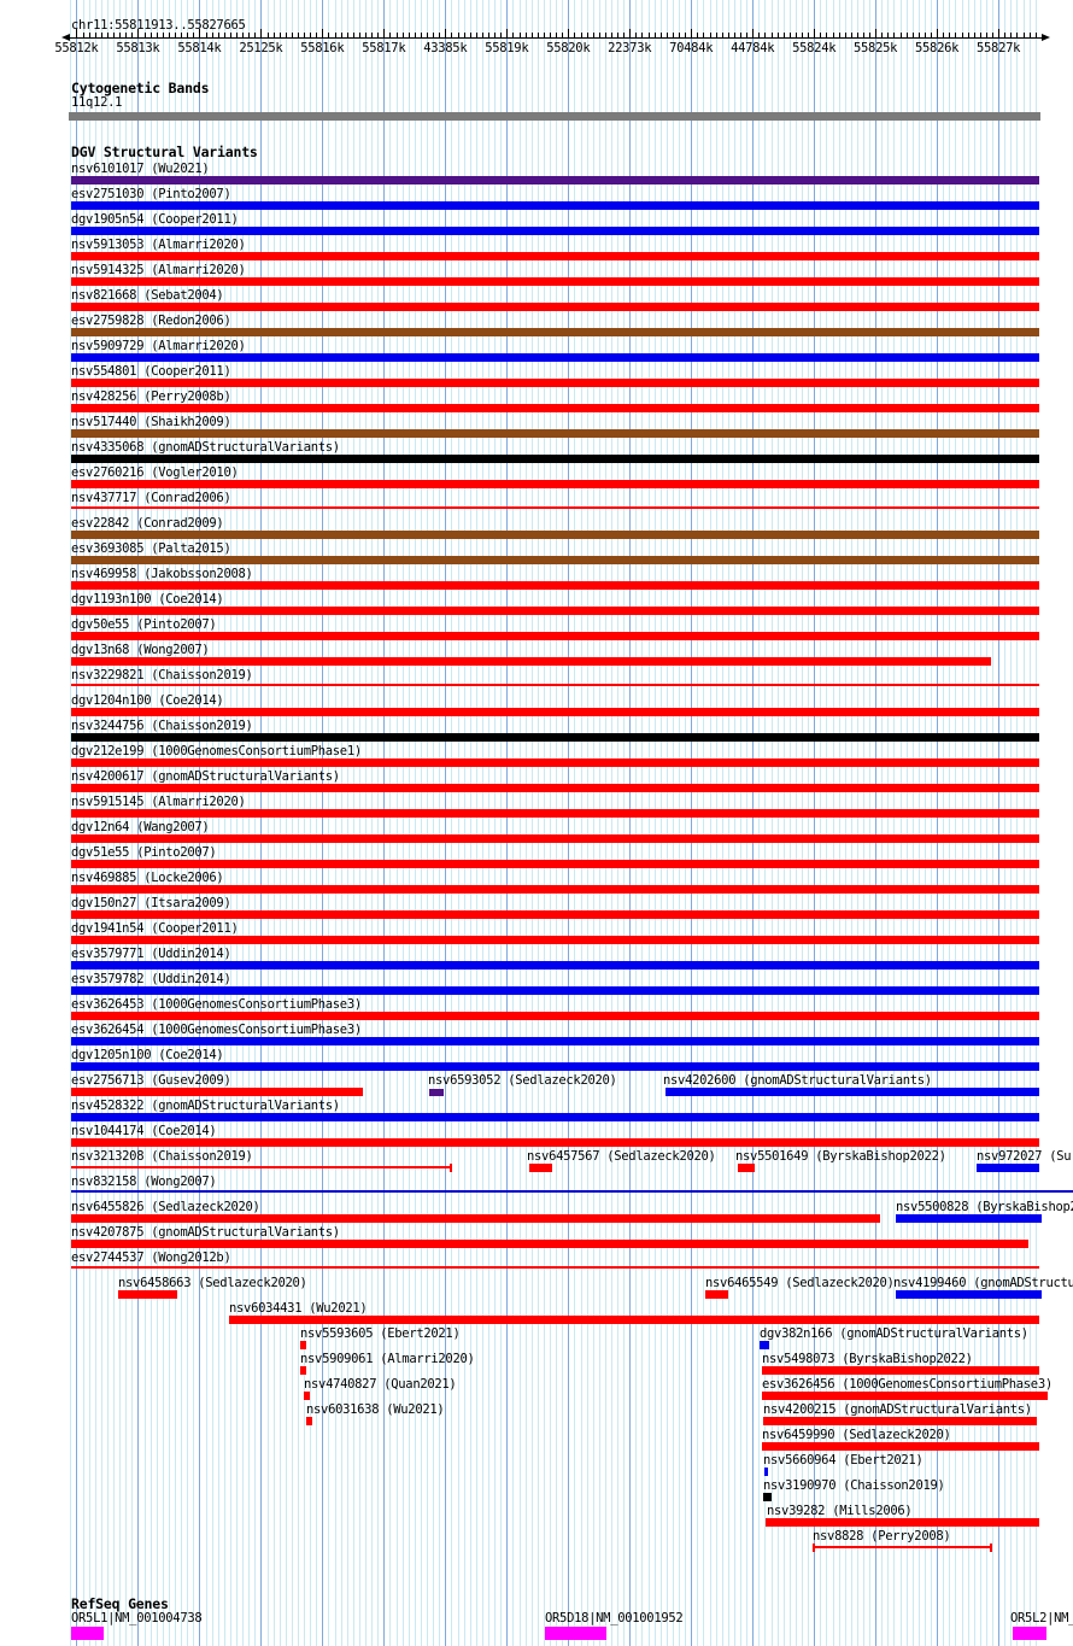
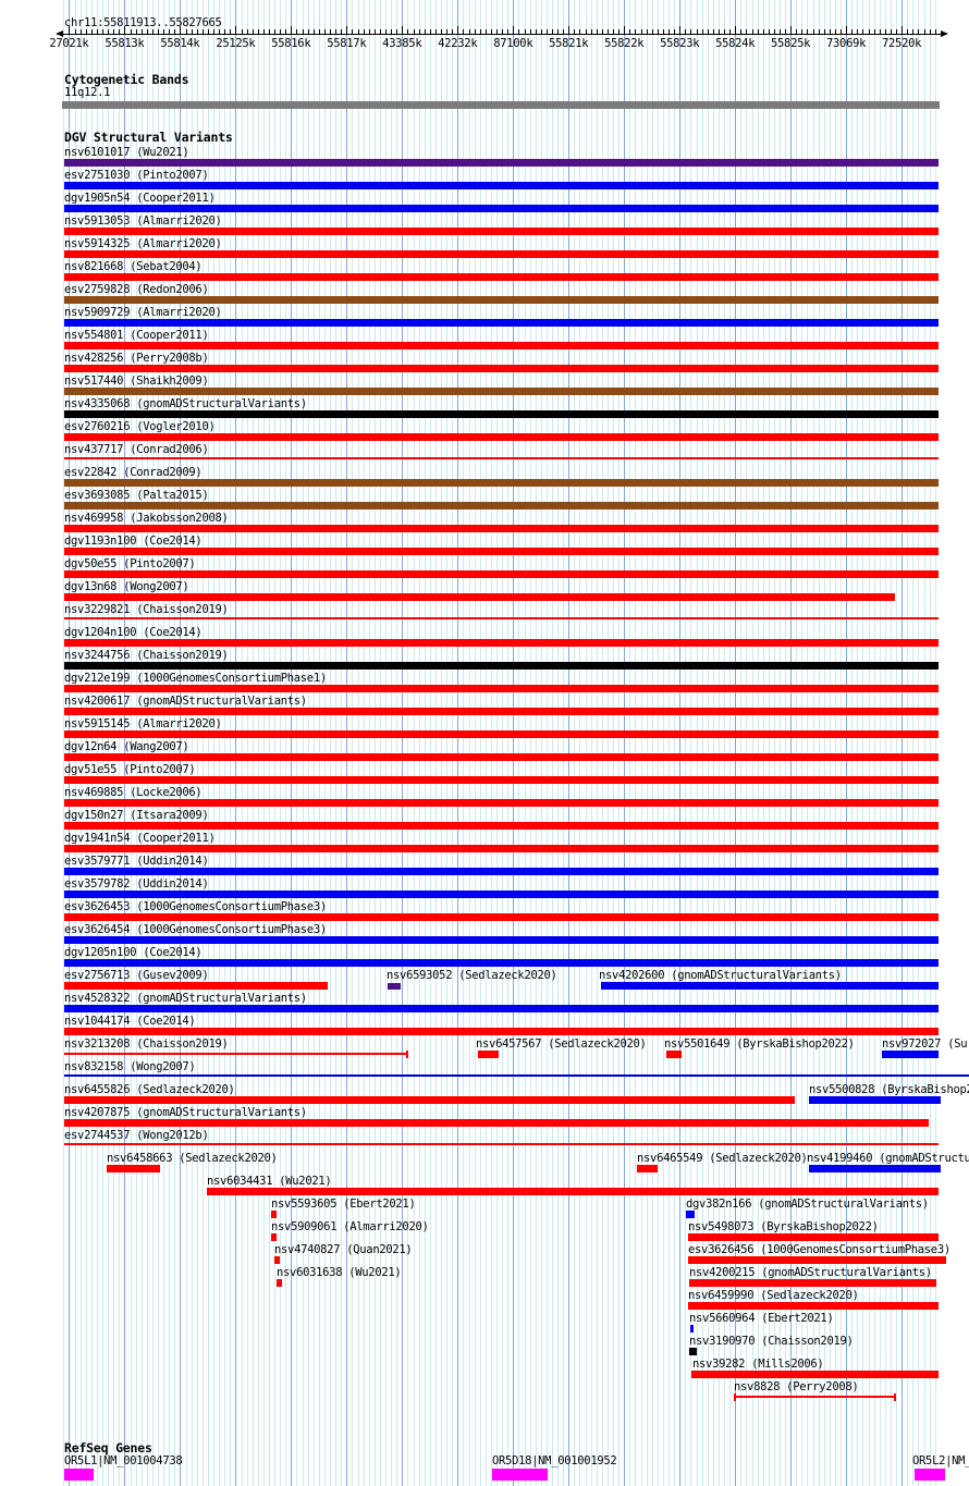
  chr11:55811913..55827665
- 55812k
+ 27021k
  55813k
  55814k
  25125k
  55816k
  55817k
  43385k
- 55819k
+ 42232k
- 55820k
+ 87100k
- 22373k
+ 55821k
- 70484k
+ 55822k
- 44784k
+ 55823k
  55824k
  55825k
- 55826k
+ 73069k
- 55827k
+ 72520k
  Cytogenetic Bands
  11q12.1
  DGV Structural Variants
  nsv6101017 (Wu2021)
  esv2751030 (Pinto2007)
  dgv1905n54 (Cooper2011)
  nsv5913053 (Almarri2020)
  nsv5914325 (Almarri2020)
  nsv821668 (Sebat2004)
  esv2759828 (Redon2006)
  nsv5909729 (Almarri2020)
  nsv554801 (Cooper2011)
  nsv428256 (Perry2008b)
  nsv517440 (Shaikh2009)
  nsv4335068 (gnomADStructuralVariants)
  esv2760216 (Vogler2010)
  nsv437717 (Conrad2006)
  esv22842 (Conrad2009)
  esv3693085 (Palta2015)
  nsv469958 (Jakobsson2008)
  dgv1193n100 (Coe2014)
  dgv50e55 (Pinto2007)
  dgv13n68 (Wong2007)
  nsv3229821 (Chaisson2019)
  dgv1204n100 (Coe2014)
  nsv3244756 (Chaisson2019)
  dgv212e199 (1000GenomesConsortiumPhase1)
  nsv4200617 (gnomADStructuralVariants)
  nsv5915145 (Almarri2020)
  dgv12n64 (Wang2007)
  dgv51e55 (Pinto2007)
  nsv469885 (Locke2006)
  dgv150n27 (Itsara2009)
  dgv1941n54 (Cooper2011)
  esv3579771 (Uddin2014)
  esv3579782 (Uddin2014)
  esv3626453 (1000GenomesConsortiumPhase3)
  esv3626454 (1000GenomesConsortiumPhase3)
  dgv1205n100 (Coe2014)
  esv2756713 (Gusev2009)
  nsv6593052 (Sedlazeck2020)
  nsv4202600 (gnomADStructuralVariants)
  nsv4528322 (gnomADStructuralVariants)
  nsv1044174 (Coe2014)
  nsv3213208 (Chaisson2019)
  nsv6457567 (Sedlazeck2020)
  nsv5501649 (ByrskaBishop2022)
  nsv972027 (Su
  nsv832158 (Wong2007)
  nsv6455826 (Sedlazeck2020)
  nsv5500828 (ByrskaBishop
  nsv4207875 (gnomADStructuralVariants)
  esv2744537 (Wong2012b)
  nsv6458663 (Sedlazeck2020)
  nsv6465549 (Sedlazeck2020)
  nsv4199460 (gnomADStructu
  nsv6034431 (Wu2021)
  nsv5593605 (Ebert2021)
  dgv382n166 (gnomADStructuralVariants)
  nsv5909061 (Almarri2020)
  nsv5498073 (ByrskaBishop2022)
  nsv4740827 (Quan2021)
  esv3626456 (1000GenomesConsortiumPhase3)
  nsv6031638 (Wu2021)
  nsv4200215 (gnomADStructuralVariants)
  nsv6459990 (Sedlazeck2020)
  nsv5660964 (Ebert2021)
  nsv3190970 (Chaisson2019)
  nsv39282 (Mills2006)
  nsv8828 (Perry2008)
  RefSeq Genes
  OR5L1|NM_001004738
  OR5D18|NM_001001952
  OR5L2|NM_
